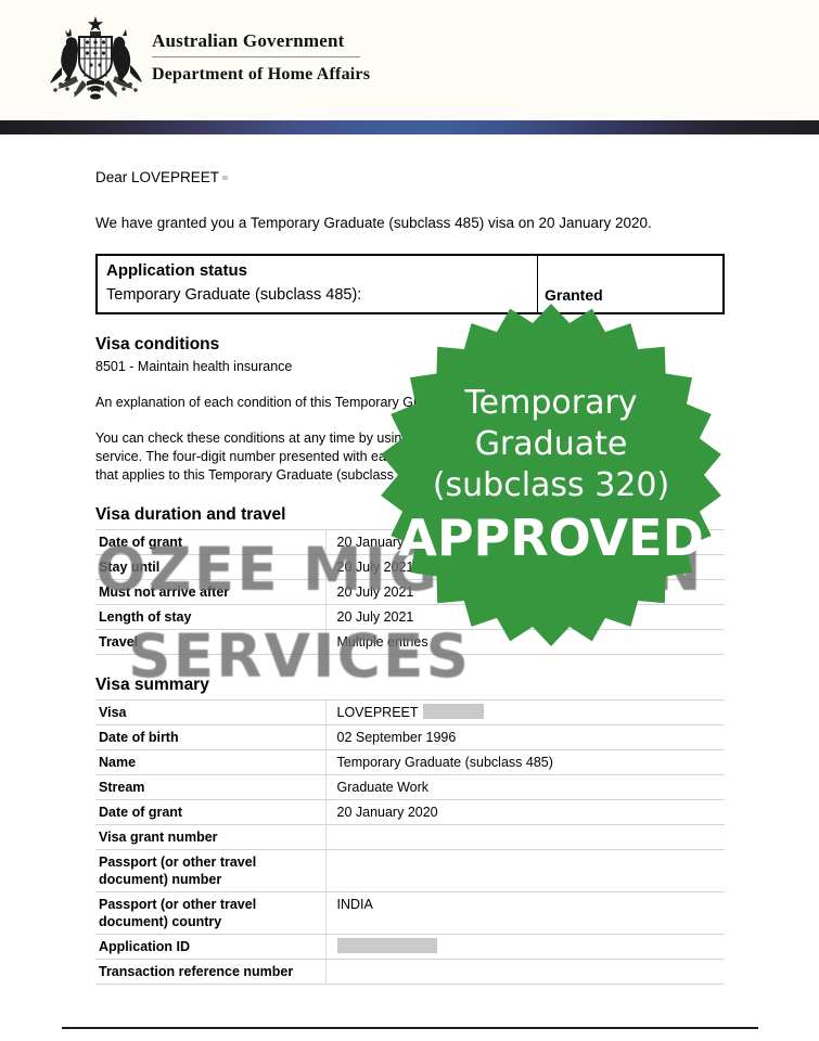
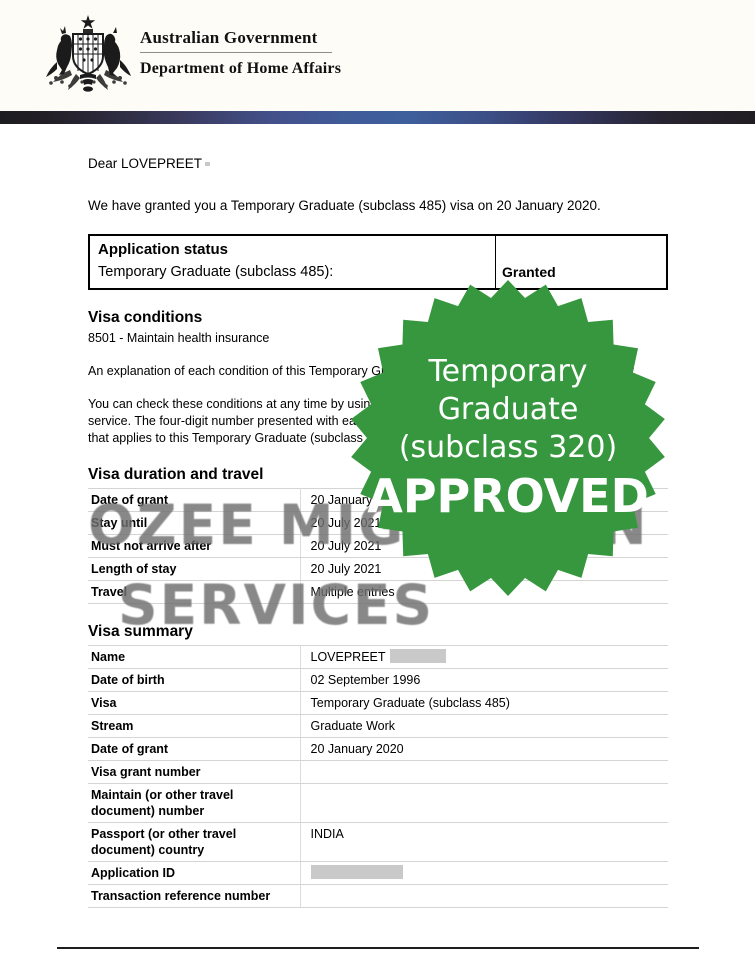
  Australian Government
  Department of Home Affairs
  Dear LOVEPREET
  We have granted you a Temporary Graduate (subclass 485) visa on 20 January 2020.
  Application status
  Temporary Graduate (subclass 485):
  Granted
  Visa conditions
  8501 - Maintain health insurance
  Visa duration and travel
  Date of grant	20 January
  Stay until	20 July 2021
  Must not arrive after	20 July 2021
  Length of stay	20 July 2021
  Travel	Multiple entries
  Visa summary
- Visa	LOVEPREET
+ Name	LOVEPREET
  Date of birth	02 September 1996
- Name	Temporary Graduate (subclass 485)
+ Visa	Temporary Graduate (subclass 485)
  Stream	Graduate Work
  Date of grant	20 January 2020
  Visa grant number
- Passport (or other travel document) number
+ Maintain (or other travel document) number
  Passport (or other travel document) country	INDIA
  Application ID
  Transaction reference number
  SERVICES
  Temporary
  Graduate
  (subclass 320)
  APPROVED
